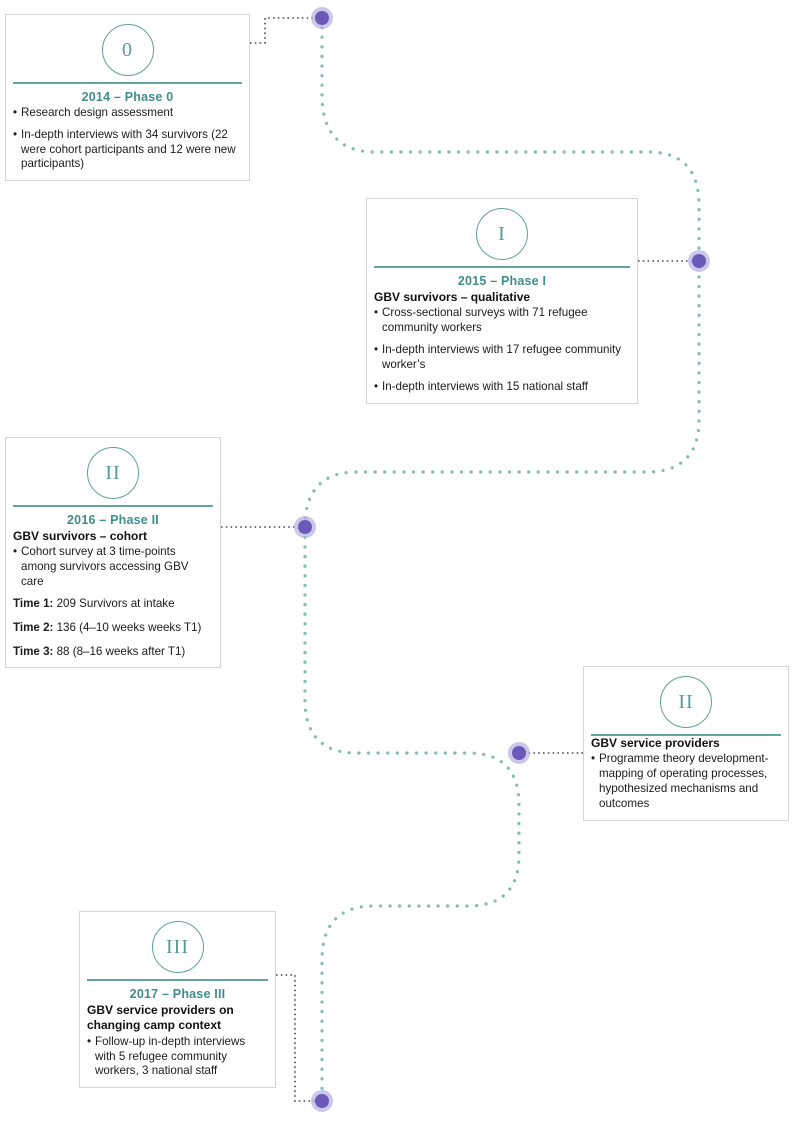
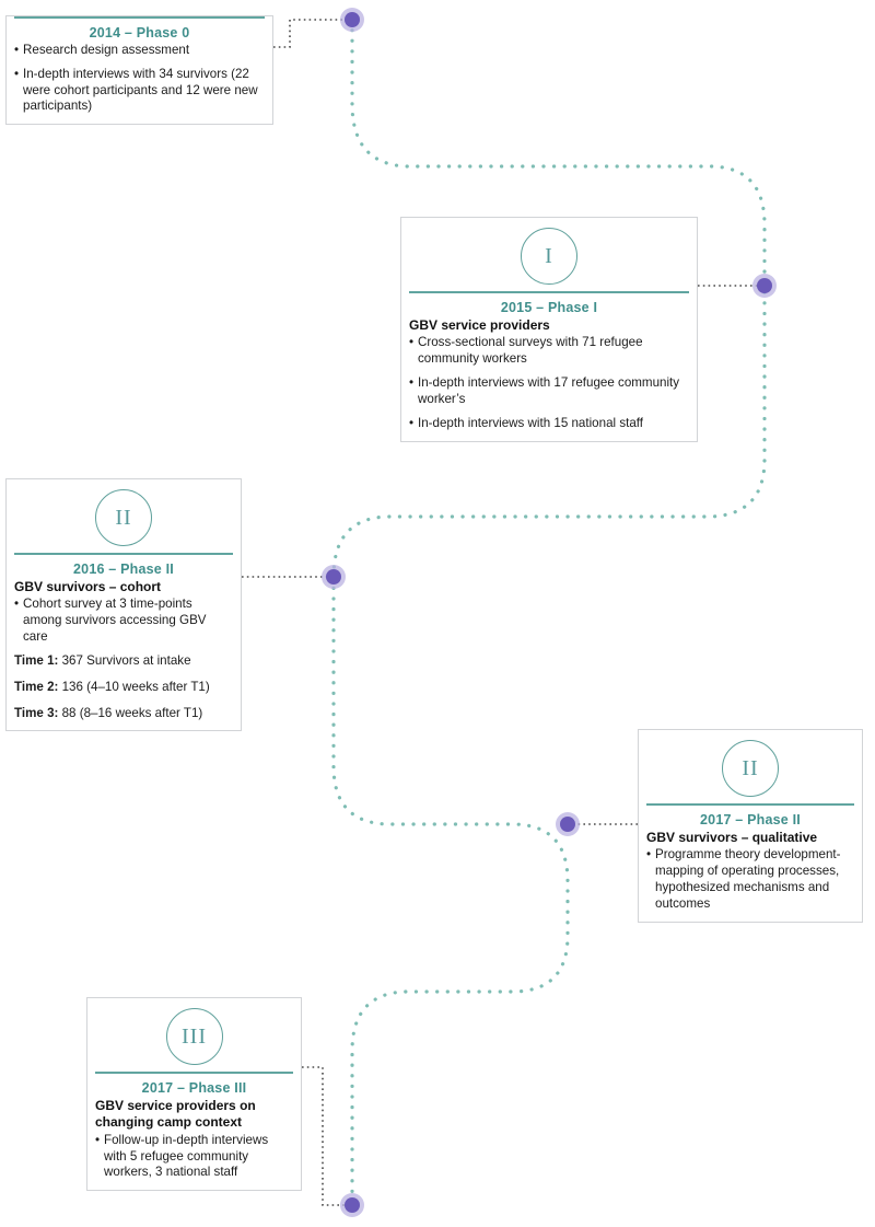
- 0
  2014 – Phase 0
  •
  Research design assessment
  •
  In-depth interviews with 34 survivors (22 were cohort participants and 12 were new participants)
  I
  2015 – Phase I
- GBV survivors – qualitative
+ GBV service providers
  •
  Cross-sectional surveys with 71 refugee community workers
  •
  In-depth interviews with 17 refugee community worker’s
  •
  In-depth interviews with 15 national staff
  II
  2016 – Phase II
  GBV survivors – cohort
  •
  Cohort survey at 3 time-points among survivors accessing GBV care
- Time 1: 209 Survivors at intake
+ Time 1: 367 Survivors at intake
- Time 2: 136 (4–10 weeks weeks T1)
+ Time 2: 136 (4–10 weeks after T1)
  Time 3: 88 (8–16 weeks after T1)
  II
+ 2017 – Phase II
- GBV service providers
+ GBV survivors – qualitative
  •
  Programme theory development-mapping of operating processes, hypothesized mechanisms and outcomes
  III
  2017 – Phase III
  GBV service providers on changing camp context
  •
  Follow-up in-depth interviews with 5 refugee community workers, 3 national staff
